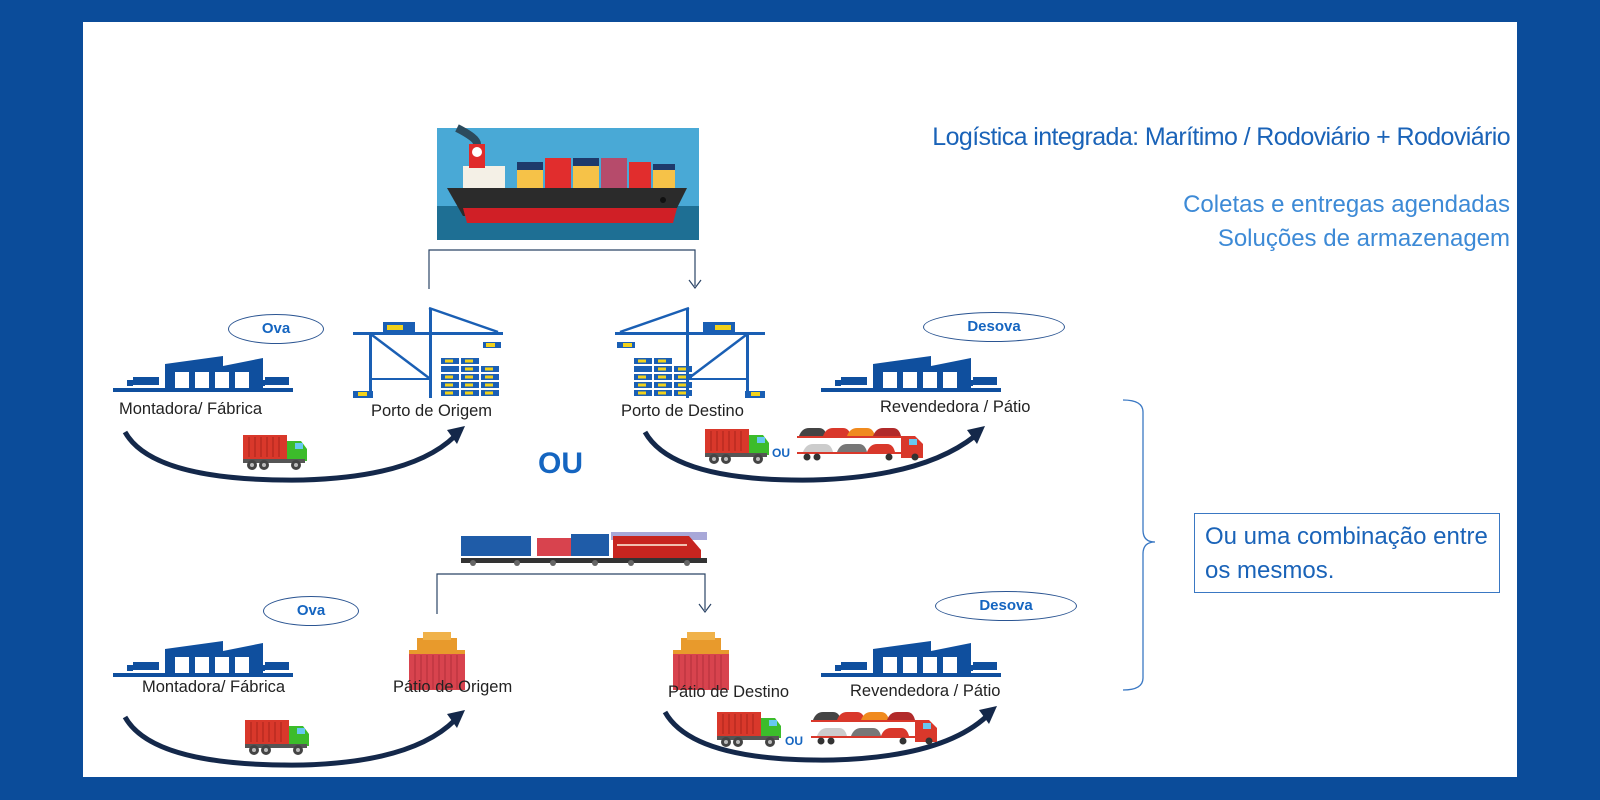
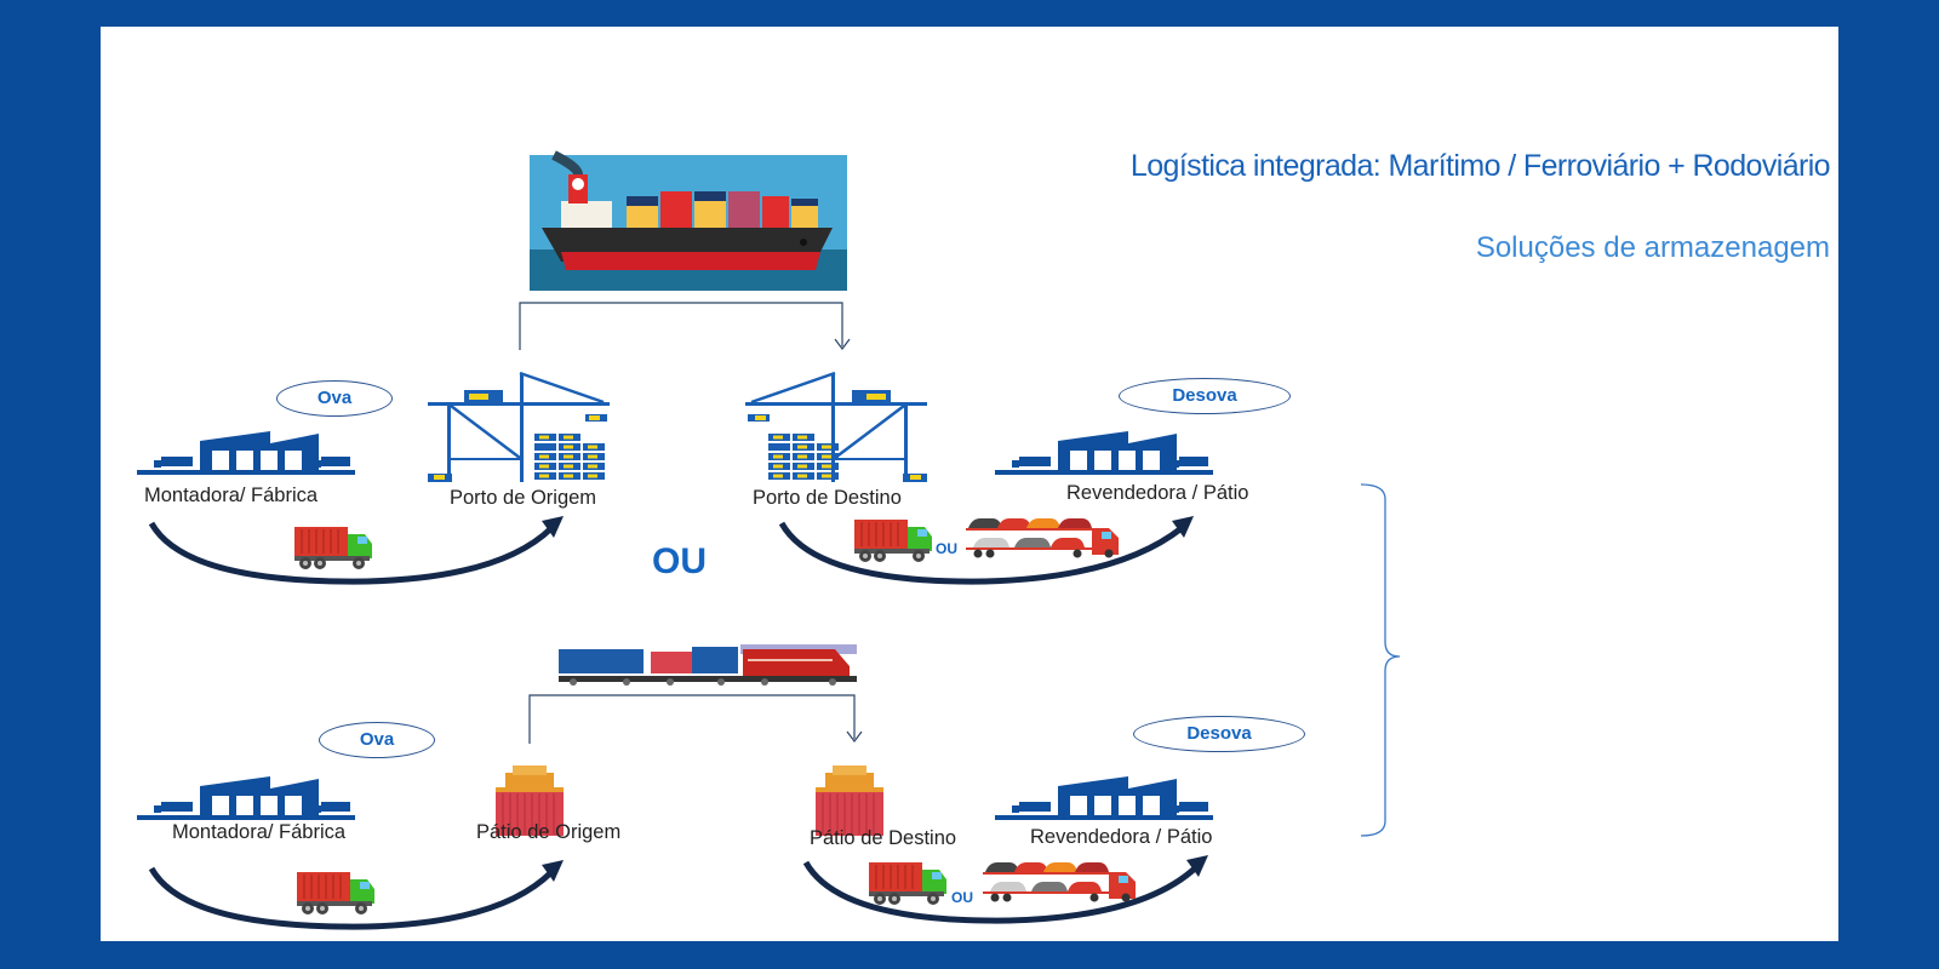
- Logística integrada: Marítimo / Rodoviário + Rodoviário
+ Logística integrada: Marítimo / Ferroviário + Rodoviário
- Coletas e entregas agendadas
  Soluções de armazenagem
  Ova
  Montadora/ Fábrica
  Porto de Origem
  Porto de Destino
  Desova
  Revendedora / Pátio
  OU
  OU
  Ova
  Montadora/ Fábrica
  Pátio de Origem
  Pátio de Destino
  Desova
  Revendedora / Pátio
  OU
- Ou uma combinação entre os mesmos.
